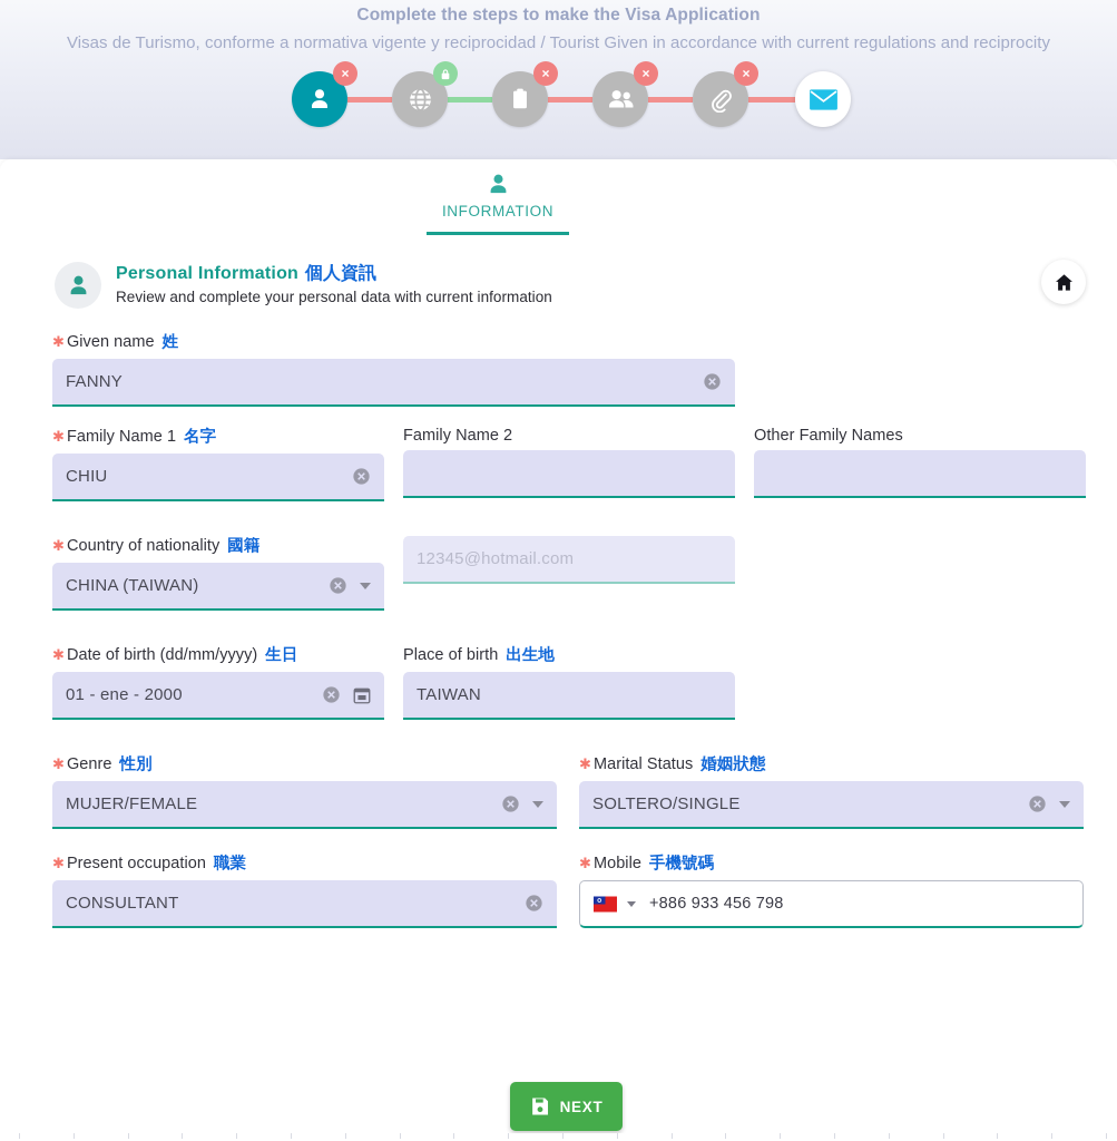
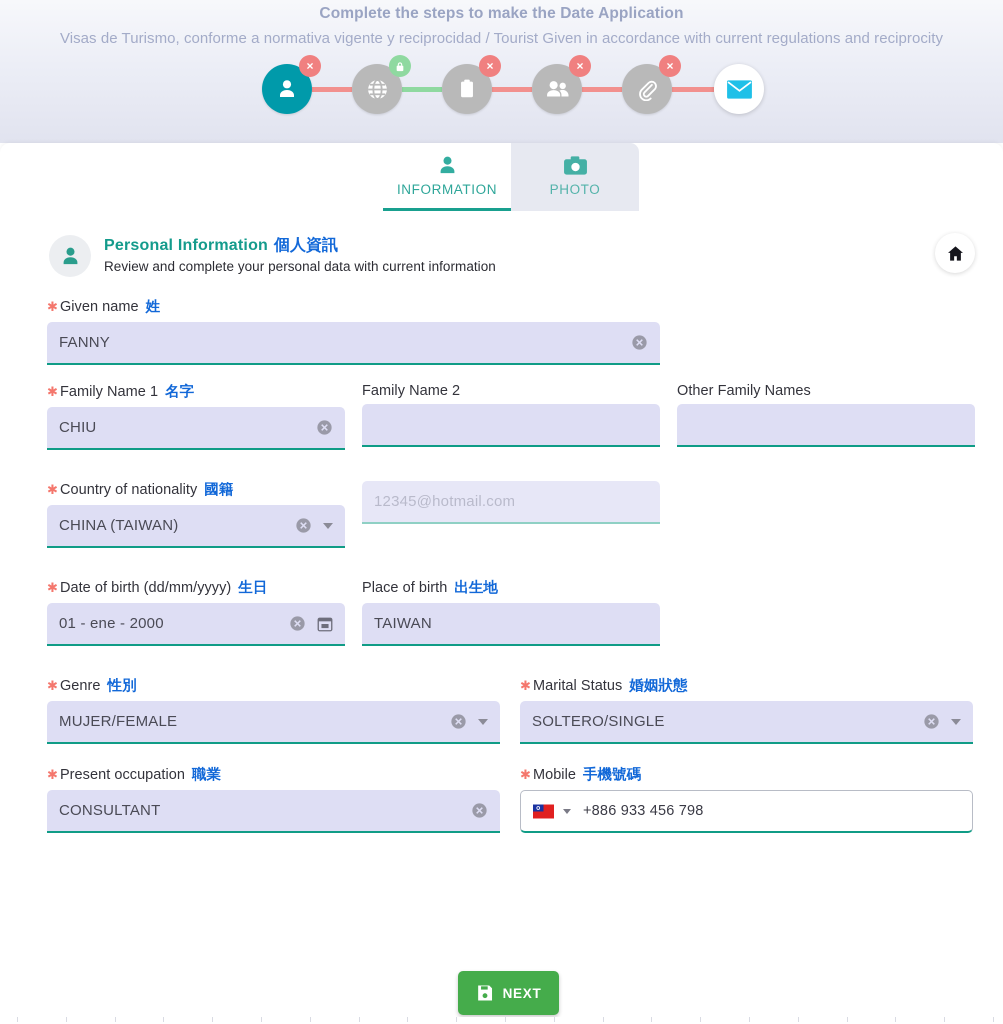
- Complete the steps to make the Visa Application
+ Complete the steps to make the Date Application
  Visas de Turismo, conforme a normativa vigente y reciprocidad / Tourist Given in accordance with current regulations and reciprocity
  ×
  ×
  ×
  ×
  INFORMATION
+ PHOTO
  Personal Information
  個人資訊
  Review and complete your personal data with current information
  ✱ Given name 姓
  FANNY
  ✱ Family Name 1 名字
  CHIU
  Family Name 2
  Other Family Names
  ✱ Country of nationality 國籍
  CHINA (TAIWAN)
  12345@hotmail.com
  ✱ Date of birth (dd/mm/yyyy) 生日
  01 - ene - 2000
  Place of birth 出生地
  TAIWAN
  ✱ Genre 性別
  MUJER/FEMALE
  ✱ Marital Status 婚姻狀態
  SOLTERO/SINGLE
  ✱ Present occupation 職業
  CONSULTANT
  ✱ Mobile 手機號碼
  +886 933 456 798
  NEXT
